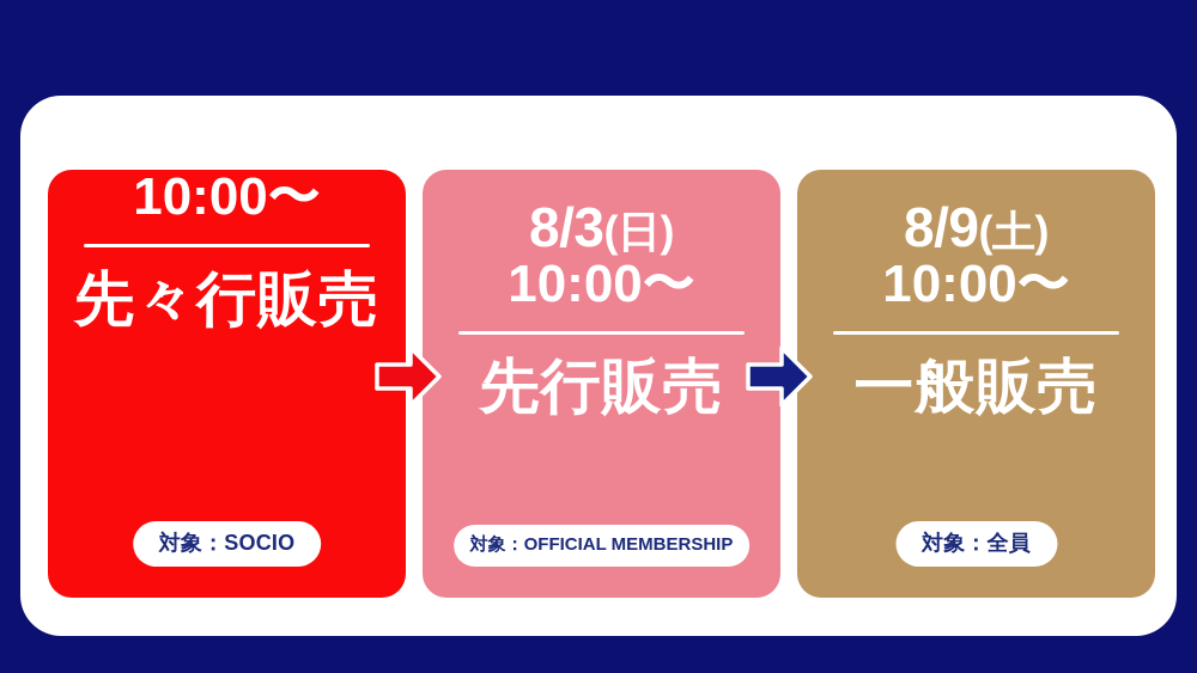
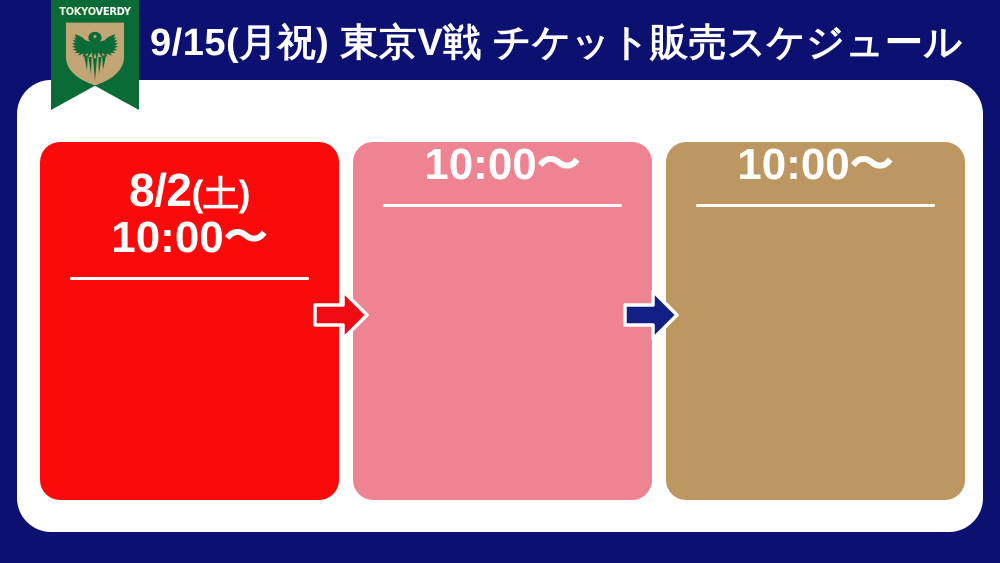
+ 9/15(月祝) 東京V戦 チケット販売スケジュール
+ TOKYOVERDY
+ 8/2(土)
  10:00〜
- 先々行販売
- 対象：SOCIO
- 8/3(日)
  10:00〜
- 先行販売
- 対象：OFFICIAL MEMBERSHIP
- 8/9(土)
  10:00〜
- 一般販売
- 対象：全員
